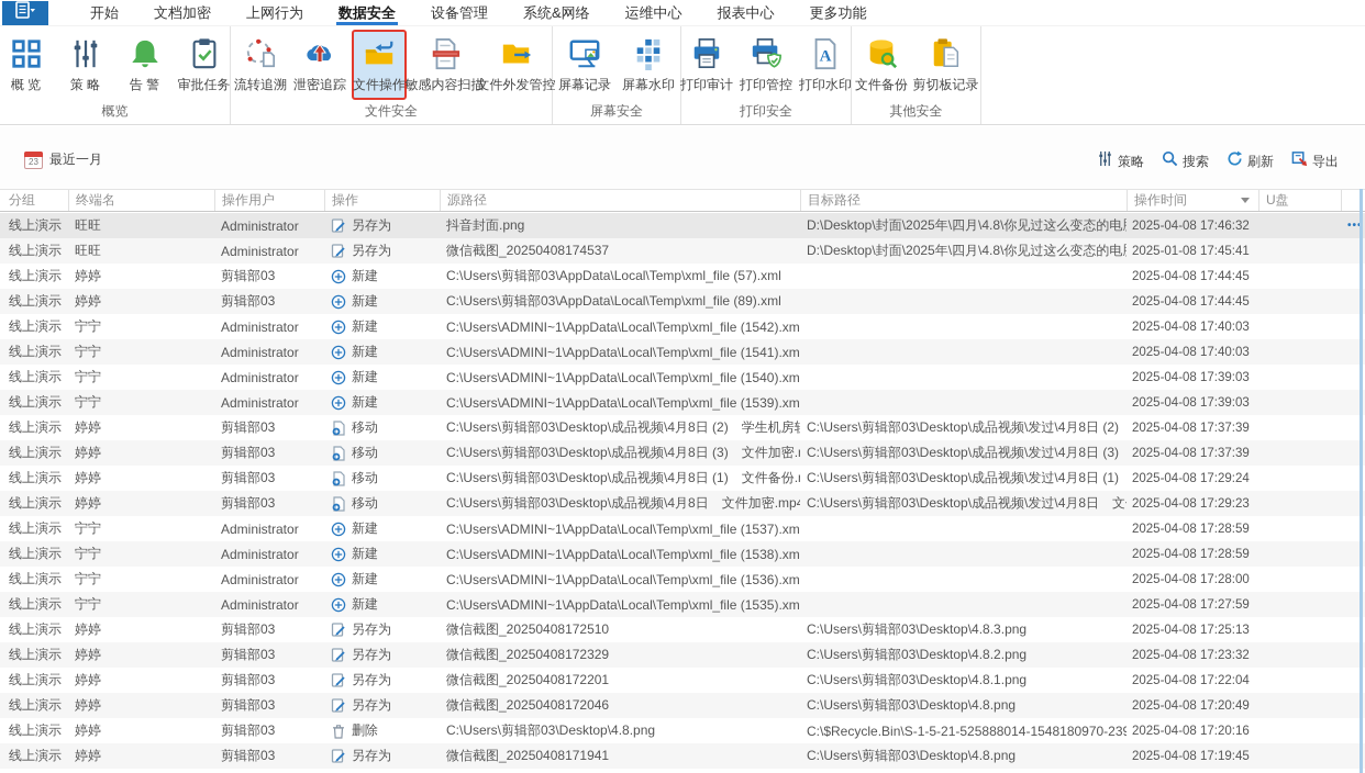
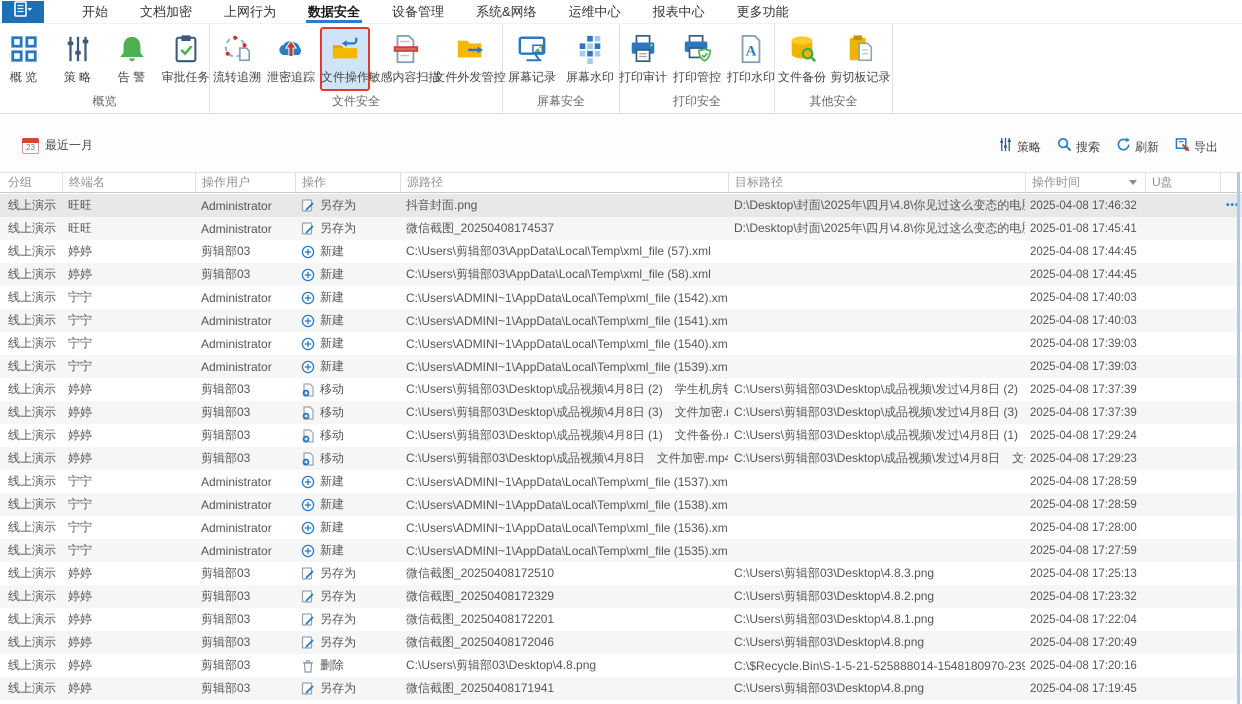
  开始
  文档加密
  上网行为
  数据安全
  设备管理
  系统&网络
  运维中心
  报表中心
  更多功能
  概 览
  策 略
  告 警
  审批任务
  概览
  流转追溯
  泄密追踪
  文件操作
  敏感内容扫描
  文件外发管控
  文件安全
  屏幕记录
  屏幕水印
  屏幕安全
  打印审计
  打印管控
  A
  打印水印
  打印安全
  文件备份
  剪切板记录
  其他安全
  23
  最近一月
  策略
  搜索
  刷新
  导出
  分组
  终端名
  操作用户
  操作
  源路径
  目标路径
  操作时间
  U盘
  线上演示
  旺旺
  Administrator
  另存为
  抖音封面.png
  D:\Desktop\封面\2025年\四月\4.8\你见过这么变态的电
  2025-04-08 17:46:32
  线上演示
  旺旺
  Administrator
  另存为
  微信截图_20250408174537
  D:\Desktop\封面\2025年\四月\4.8\你见过这么变态的电
  2025-01-08 17:45:41
  线上演示
  婷婷
  剪辑部03
  新建
  C:\Users\剪辑部03\AppData\Local\Temp\xml_file (57).xml
  2025-04-08 17:44:45
  线上演示
  婷婷
  剪辑部03
  新建
- C:\Users\剪辑部03\AppData\Local\Temp\xml_file (89).xml
+ C:\Users\剪辑部03\AppData\Local\Temp\xml_file (58).xml
  2025-04-08 17:44:45
  线上演示
  宁宁
  Administrator
  新建
  C:\Users\ADMINI~1\AppData\Local\Temp\xml_file (1542).xm
  2025-04-08 17:40:03
  线上演示
  宁宁
  Administrator
  新建
  C:\Users\ADMINI~1\AppData\Local\Temp\xml_file (1541).xm
  2025-04-08 17:40:03
  线上演示
  宁宁
  Administrator
  新建
  C:\Users\ADMINI~1\AppData\Local\Temp\xml_file (1540).xm
  2025-04-08 17:39:03
  线上演示
  宁宁
  Administrator
  新建
  C:\Users\ADMINI~1\AppData\Local\Temp\xml_file (1539).xm
  2025-04-08 17:39:03
  线上演示
  婷婷
  剪辑部03
  移动
  C:\Users\剪辑部03\Desktop\成品视频\4月8日 (2) 学生机房
  C:\Users\剪辑部03\Desktop\成品视频\发过\4月8日 (2)
  2025-04-08 17:37:39
  线上演示
  婷婷
  剪辑部03
  移动
  C:\Users\剪辑部03\Desktop\成品视频\4月8日 (3) 文件加密.
  C:\Users\剪辑部03\Desktop\成品视频\发过\4月8日 (3)
  2025-04-08 17:37:39
  线上演示
  婷婷
  剪辑部03
  移动
  C:\Users\剪辑部03\Desktop\成品视频\4月8日 (1) 文件备份.
  C:\Users\剪辑部03\Desktop\成品视频\发过\4月8日 (1)
  2025-04-08 17:29:24
  线上演示
  婷婷
  剪辑部03
  移动
  C:\Users\剪辑部03\Desktop\成品视频\4月8日 文件加密.mp
  C:\Users\剪辑部03\Desktop\成品视频\发过\4月8日 文
  2025-04-08 17:29:23
  线上演示
  宁宁
  Administrator
  新建
  C:\Users\ADMINI~1\AppData\Local\Temp\xml_file (1537).xm
  2025-04-08 17:28:59
  线上演示
  宁宁
  Administrator
  新建
  C:\Users\ADMINI~1\AppData\Local\Temp\xml_file (1538).xm
  2025-04-08 17:28:59
  线上演示
  宁宁
  Administrator
  新建
  C:\Users\ADMINI~1\AppData\Local\Temp\xml_file (1536).xm
  2025-04-08 17:28:00
  线上演示
  宁宁
  Administrator
  新建
  C:\Users\ADMINI~1\AppData\Local\Temp\xml_file (1535).xm
  2025-04-08 17:27:59
  线上演示
  婷婷
  剪辑部03
  另存为
  微信截图_20250408172510
  C:\Users\剪辑部03\Desktop\4.8.3.png
  2025-04-08 17:25:13
  线上演示
  婷婷
  剪辑部03
  另存为
  微信截图_20250408172329
  C:\Users\剪辑部03\Desktop\4.8.2.png
  2025-04-08 17:23:32
  线上演示
  婷婷
  剪辑部03
  另存为
  微信截图_20250408172201
  C:\Users\剪辑部03\Desktop\4.8.1.png
  2025-04-08 17:22:04
  线上演示
  婷婷
  剪辑部03
  另存为
  微信截图_20250408172046
  C:\Users\剪辑部03\Desktop\4.8.png
  2025-04-08 17:20:49
  线上演示
  婷婷
  剪辑部03
  删除
  C:\Users\剪辑部03\Desktop\4.8.png
  C:\$Recycle.Bin\S-1-5-21-525888014-1548180970-239
  2025-04-08 17:20:16
  线上演示
  婷婷
  剪辑部03
  另存为
  微信截图_20250408171941
  C:\Users\剪辑部03\Desktop\4.8.png
  2025-04-08 17:19:45
